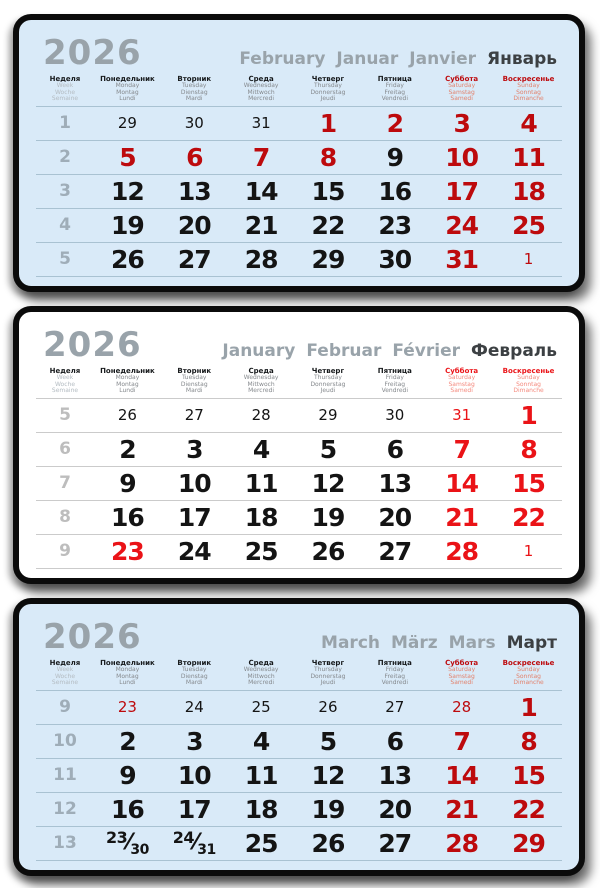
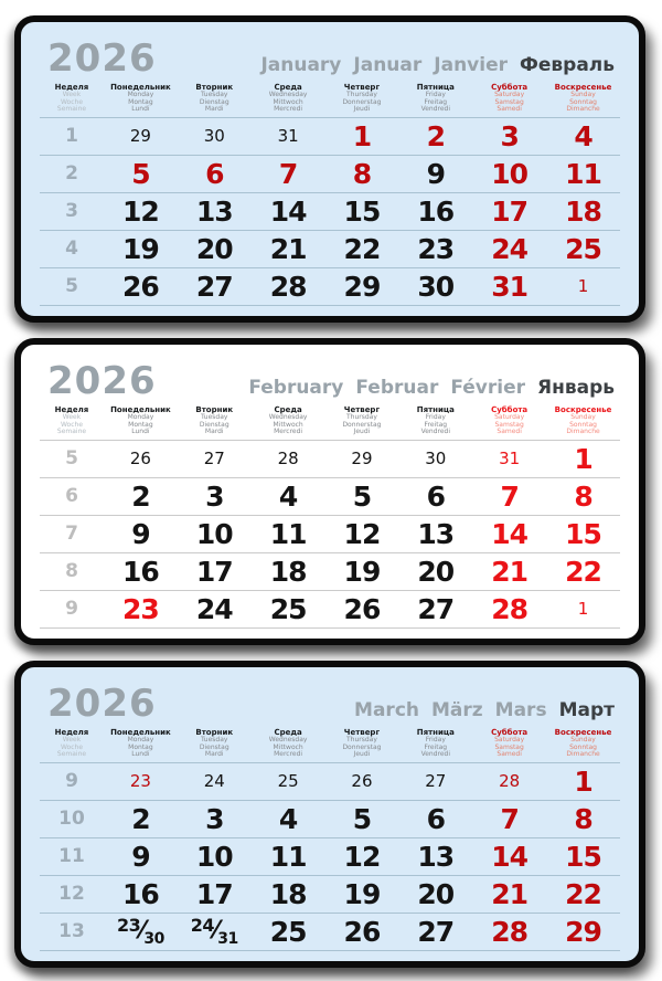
  2026
- February
+ January
  Januar
  Janvier
- Январь
+ Февраль
  1	29	30	31	1	2	3	4
  2	5	6	7	8	9	10	11
  3	12	13	14	15	16	17	18
  4	19	20	21	22	23	24	25
  5	26	27	28	29	30	31	1
  2026
- January
+ February
  Februar
  Février
- Февраль
+ Январь
  5	26	27	28	29	30	31	1
  6	2	3	4	5	6	7	8
  7	9	10	11	12	13	14	15
  8	16	17	18	19	20	21	22
  9	23	24	25	26	27	28	1
  2026
  March
  März
  Mars
  Март
  9	23	24	25	26	27	28	1
  10	2	3	4	5	6	7	8
  11	9	10	11	12	13	14	15
  12	16	17	18	19	20	21	22
  13	23⁄30	24⁄31	25	26	27	28	29
